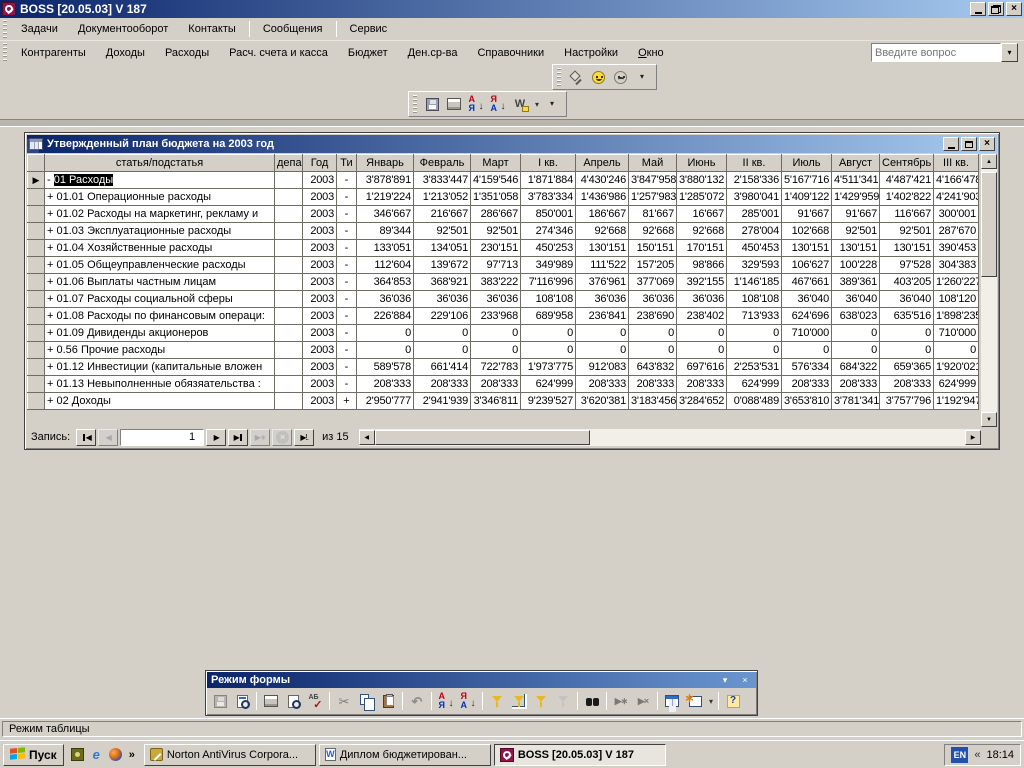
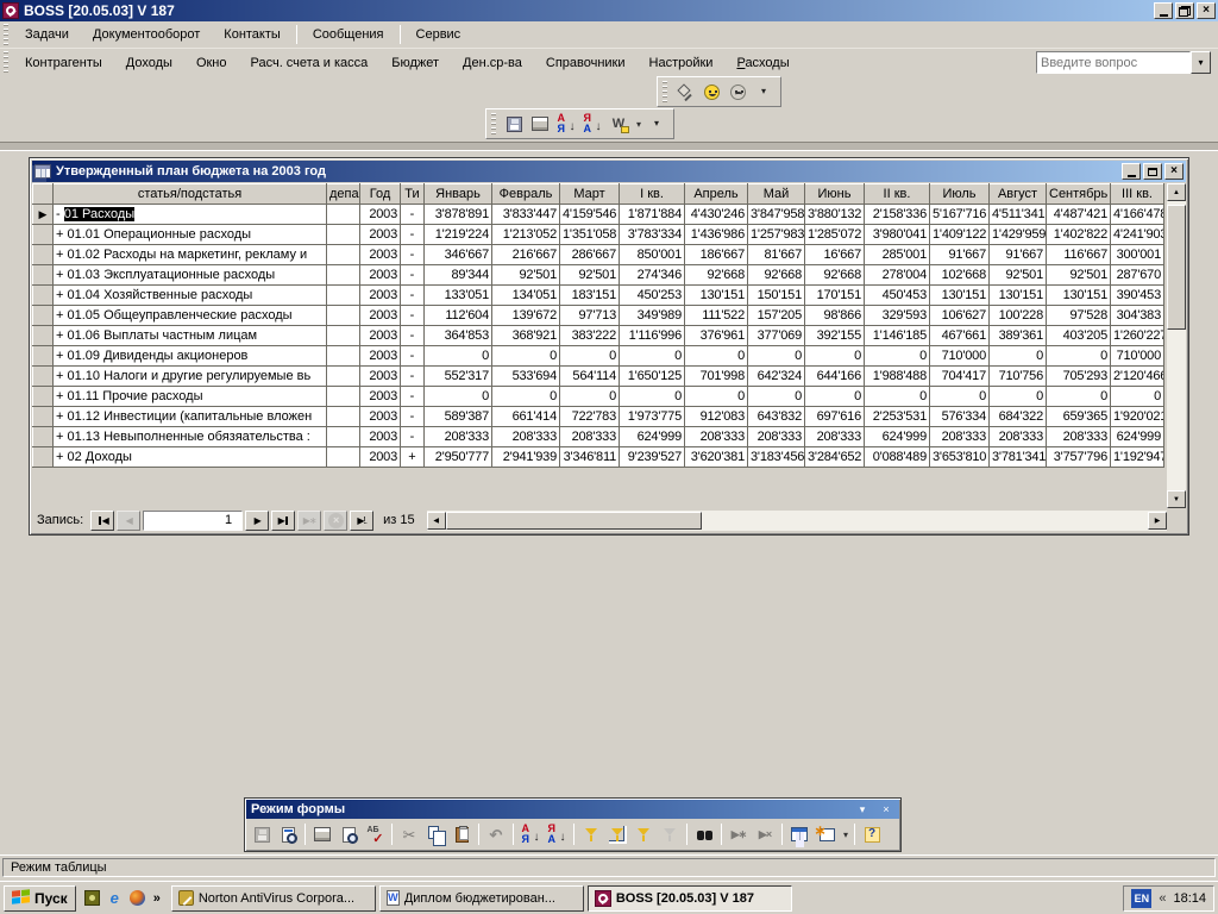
  BOSS [20.05.03] V 187
  ×
  Задачи
  Документооборот
  Контакты
  Сообщения
  Сервис
  Введите вопрос
  ▾
  Контрагенты
  Доходы
- Расходы
+ Окно
  Расч. счета и касса
  Бюджет
  Ден.ср-ва
  Справочники
  Настройки
- Окно
+ Расходы
  ▾
  ↓
  ↓
  W
  ▾
  ▾
  Утвержденный план бюджета на 2003 год
  ×
  	статья/подстатья	депа	Год	Ти	Январь	Февраль	Март	I кв.	Апрель	Май	Июнь	II кв.	Июль	Август	Сентябрь	III кв.
  ▶	- 01 Расходы		2003	-	3'878'891	3'833'447	4'159'546	1'871'884	4'430'246	3'847'958	3'880'132	2'158'336	5'167'716	4'511'341	4'487'421	4'166'478
  	+ 01.01 Операционные расходы		2003	-	1'219'224	1'213'052	1'351'058	3'783'334	1'436'986	1'257'983	1'285'072	3'980'041	1'409'122	1'429'959	1'402'822	4'241'903
  	+ 01.02 Расходы на маркетинг, рекламу и		2003	-	346'667	216'667	286'667	850'001	186'667	81'667	16'667	285'001	91'667	91'667	116'667	300'001
  	+ 01.03 Эксплуатационные расходы		2003	-	89'344	92'501	92'501	274'346	92'668	92'668	92'668	278'004	102'668	92'501	92'501	287'670
- 	+ 01.04 Хозяйственные расходы		2003	-	133'051	134'051	230'151	450'253	130'151	150'151	170'151	450'453	130'151	130'151	130'151	390'453
+ 	+ 01.04 Хозяйственные расходы		2003	-	133'051	134'051	183'151	450'253	130'151	150'151	170'151	450'453	130'151	130'151	130'151	390'453
  	+ 01.05 Общеуправленческие расходы		2003	-	112'604	139'672	97'713	349'989	111'522	157'205	98'866	329'593	106'627	100'228	97'528	304'383
- 	+ 01.06 Выплаты частным лицам		2003	-	364'853	368'921	383'222	7'116'996	376'961	377'069	392'155	1'146'185	467'661	389'361	403'205	1'260'227
+ 	+ 01.06 Выплаты частным лицам		2003	-	364'853	368'921	383'222	1'116'996	376'961	377'069	392'155	1'146'185	467'661	389'361	403'205	1'260'227
- 	+ 01.07 Расходы социальной сферы		2003	-	36'036	36'036	36'036	108'108	36'036	36'036	36'036	108'108	36'040	36'040	36'040	108'120
- 	+ 01.08 Расходы по финансовым операци:		2003	-	226'884	229'106	233'968	689'958	236'841	238'690	238'402	713'933	624'696	638'023	635'516	1'898'235
  	+ 01.09 Дивиденды акционеров		2003	-	0	0	0	0	0	0	0	0	710'000	0	0	710'000
+ 	+ 01.10 Налоги и другие регулируемые вь		2003	-	552'317	533'694	564'114	1'650'125	701'998	642'324	644'166	1'988'488	704'417	710'756	705'293	2'120'466
- 	+ 0.56 Прочие расходы		2003	-	0	0	0	0	0	0	0	0	0	0	0	0
+ 	+ 01.11 Прочие расходы		2003	-	0	0	0	0	0	0	0	0	0	0	0	0
- 	+ 01.12 Инвестиции (капитальные вложен		2003	-	589'578	661'414	722'783	1'973'775	912'083	643'832	697'616	2'253'531	576'334	684'322	659'365	1'920'021
+ 	+ 01.12 Инвестиции (капитальные вложен		2003	-	589'387	661'414	722'783	1'973'775	912'083	643'832	697'616	2'253'531	576'334	684'322	659'365	1'920'021
  	+ 01.13 Невыполненные обязяательства :		2003	-	208'333	208'333	208'333	624'999	208'333	208'333	208'333	624'999	208'333	208'333	208'333	624'999
  	+ 02 Доходы		2003	+	2'950'777	2'941'939	3'346'811	9'239'527	3'620'381	3'183'456	3'284'652	0'088'489	3'653'810	3'781'341	3'757'796	1'192'947
  Запись:
  ◀
  ◀
  1
  ▶
  ▶
  ▶∗
  ×
  ▶!.
  из 15
  Режим формы
  ▾
  ×
  ↓
  ↓
  ▶∗
  ▶×
  ▾
  ?
  Режим таблицы
  Пуск
  e
  »
  Norton AntiVirus Corpora...
  W
  Диплом бюджетирован...
  BOSS [20.05.03] V 187
  EN
  «
  18:14
